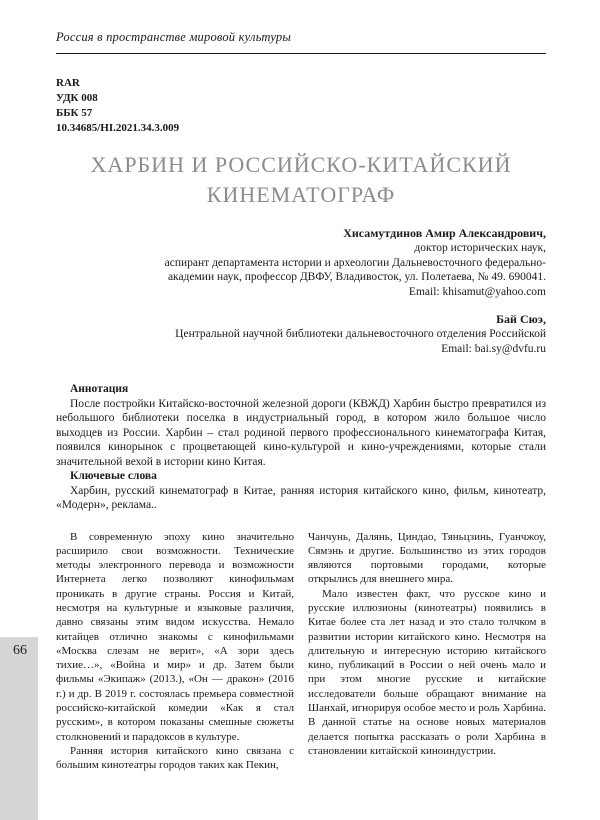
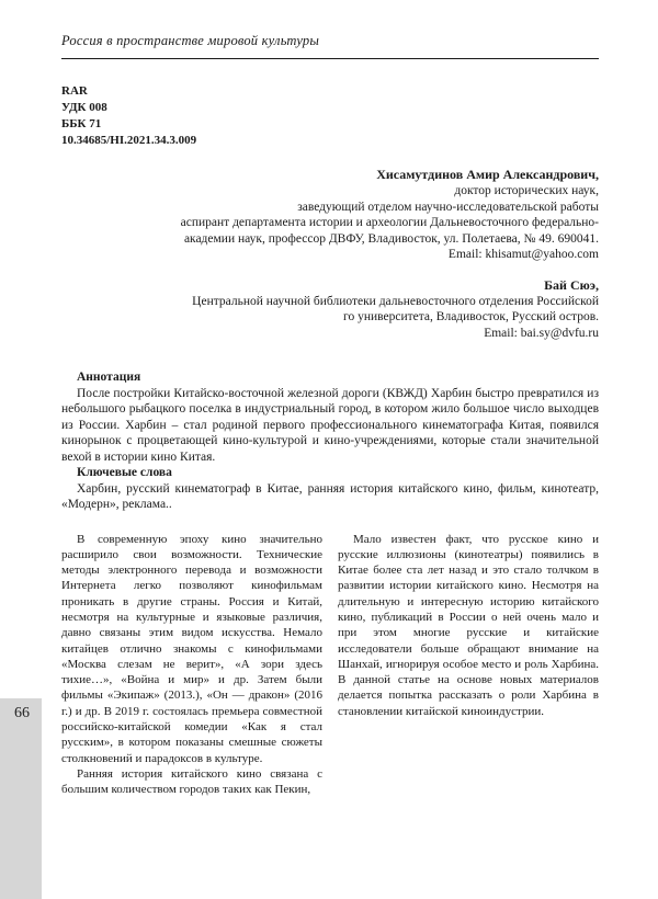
  Россия в пространстве мировой культуры
  RAR
  УДК 008
- ББК 57
+ ББК 71
  10.34685/HI.2021.34.3.009
- ХАРБИН И РОССИЙСКО-КИТАЙСКИЙ КИНЕМАТОГРАФ
  Хисамутдинов Амир Александрович,
  доктор исторических наук,
+ заведующий отделом научно-исследовательской работы
  аспирант департамента истории и археологии Дальневосточного федерально-
  академии наук, профессор ДВФУ, Владивосток, ул. Полетаева, № 49. 690041.
  Email: khisamut@yahoo.com
  Бай Сюэ,
  Центральной научной библиотеки дальневосточного отделения Российской
+ го университета, Владивосток, Русский остров.
  Email: bai.sy@dvfu.ru
  Аннотация
- После постройки Китайско-восточной железной дороги (КВЖД) Харбин быстро превратился из небольшого библиотеки поселка в индустриальный город, в котором жило большое число выходцев из России. Харбин – стал родиной первого профессионального кинематографа Китая, появился кинорынок с процветающей кино-культурой и кино-учреждениями, которые стали значительной вехой в истории кино Китая.
+ После постройки Китайско-восточной железной дороги (КВЖД) Харбин быстро превратился из небольшого рыбацкого поселка в индустриальный город, в котором жило большое число выходцев из России. Харбин – стал родиной первого профессионального кинематографа Китая, появился кинорынок с процветающей кино-культурой и кино-учреждениями, которые стали значительной вехой в истории кино Китая.
  Ключевые слова
  Харбин, русский кинематограф в Китае, ранняя история китайского кино, фильм, кинотеатр, «Модерн», реклама..
  В современную эпоху кино значительно расширило свои возможности. Технические методы электронного перевода и возможности Интернета легко позволяют кинофильмам проникать в другие страны. Россия и Китай, несмотря на культурные и языковые различия, давно связаны этим видом искусства. Немало китайцев отлично знакомы с кинофильмами «Москва слезам не верит», «А зори здесь тихие…», «Война и мир» и др. Затем были фильмы «Экипаж» (2013.), «Он — дракон» (2016 г.) и др. В 2019 г. состоялась премьера совместной российско-китайской комедии «Как я стал русским», в котором показаны смешные сюжеты столкновений и парадоксов в культуре.
- Ранняя история китайского кино связана с большим кинотеатры городов таких как Пекин,
+ Ранняя история китайского кино связана с большим количеством городов таких как Пекин,
- Чанчунь, Далянь, Циндао, Тяньцзинь, Гуанчжоу, Сямэнь и другие. Большинство из этих городов являются портовыми городами, которые открылись для внешнего мира.
  Мало известен факт, что русское кино и русские иллюзионы (кинотеатры) появились в Китае более ста лет назад и это стало толчком в развитии истории китайского кино. Несмотря на длительную и интересную историю китайского кино, публикаций в России о ней очень мало и при этом многие русские и китайские исследователи больше обращают внимание на Шанхай, игнорируя особое место и роль Харбина. В данной статье на основе новых материалов делается попытка рассказать о роли Харбина в становлении китайской киноиндустрии.
  66
